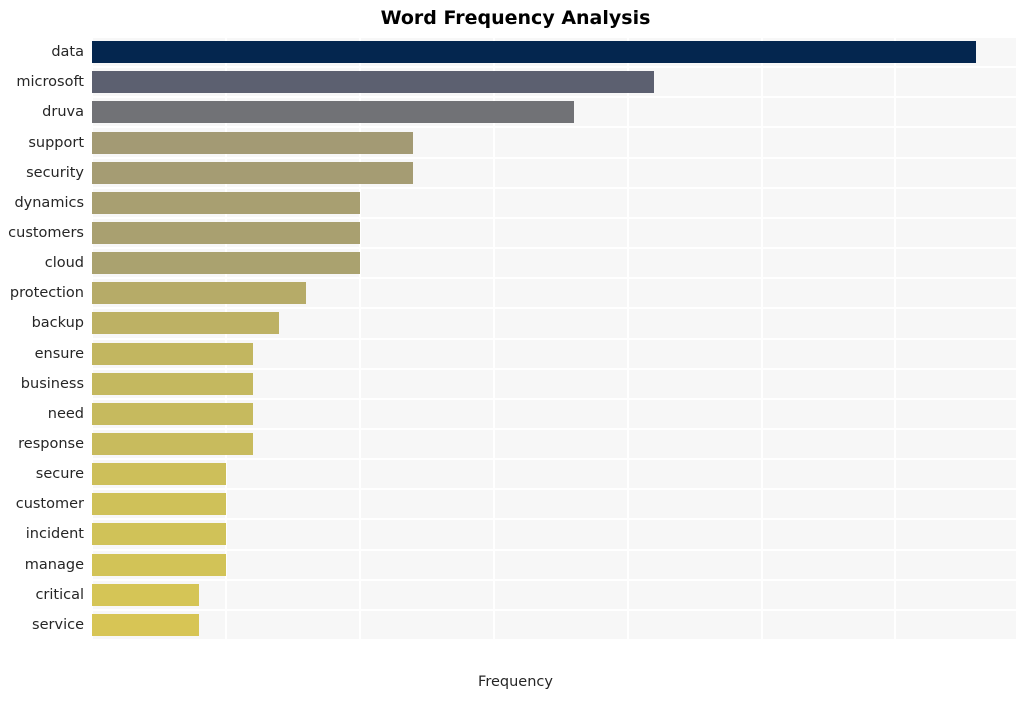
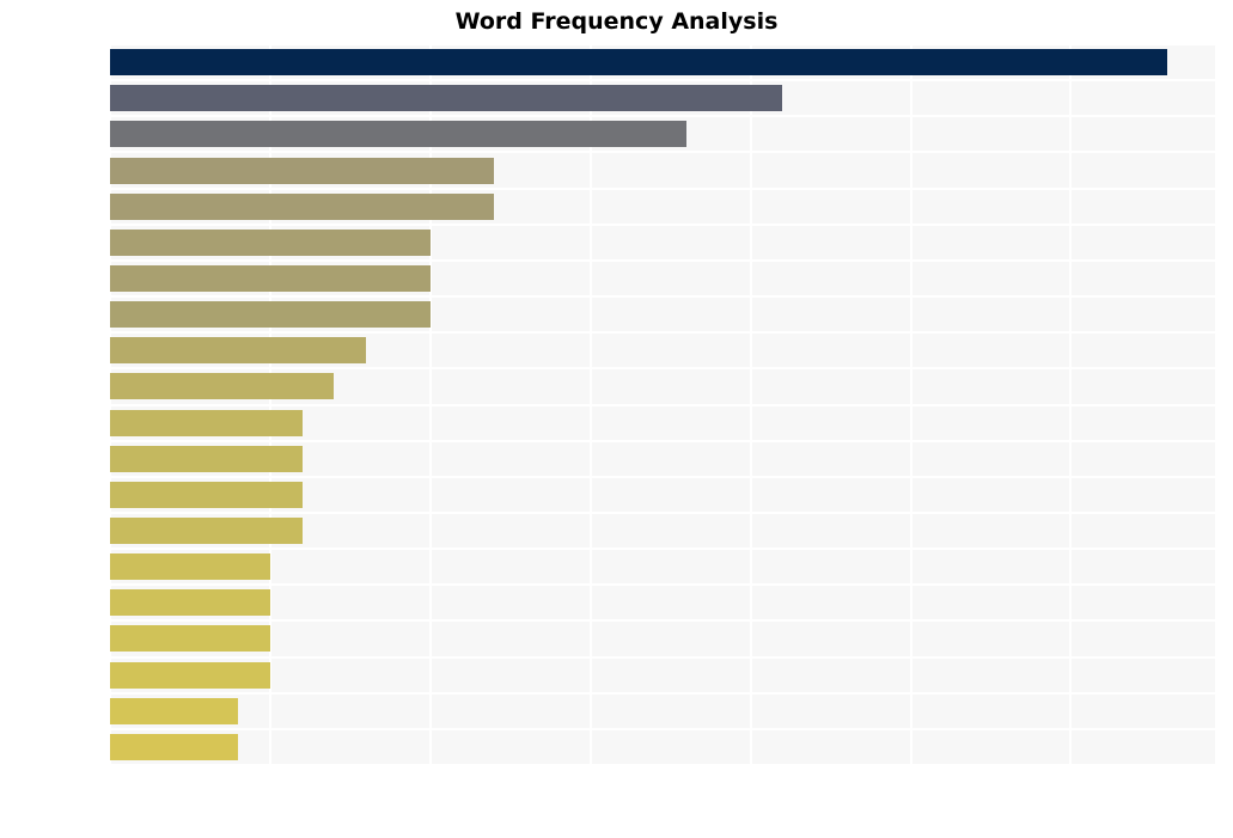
  Word Frequency Analysis
- data
- microsoft
- druva
- support
- security
- dynamics
- customers
- cloud
- protection
- backup
- ensure
- business
- need
- response
- secure
- customer
- incident
- manage
- critical
- service
- Frequency
